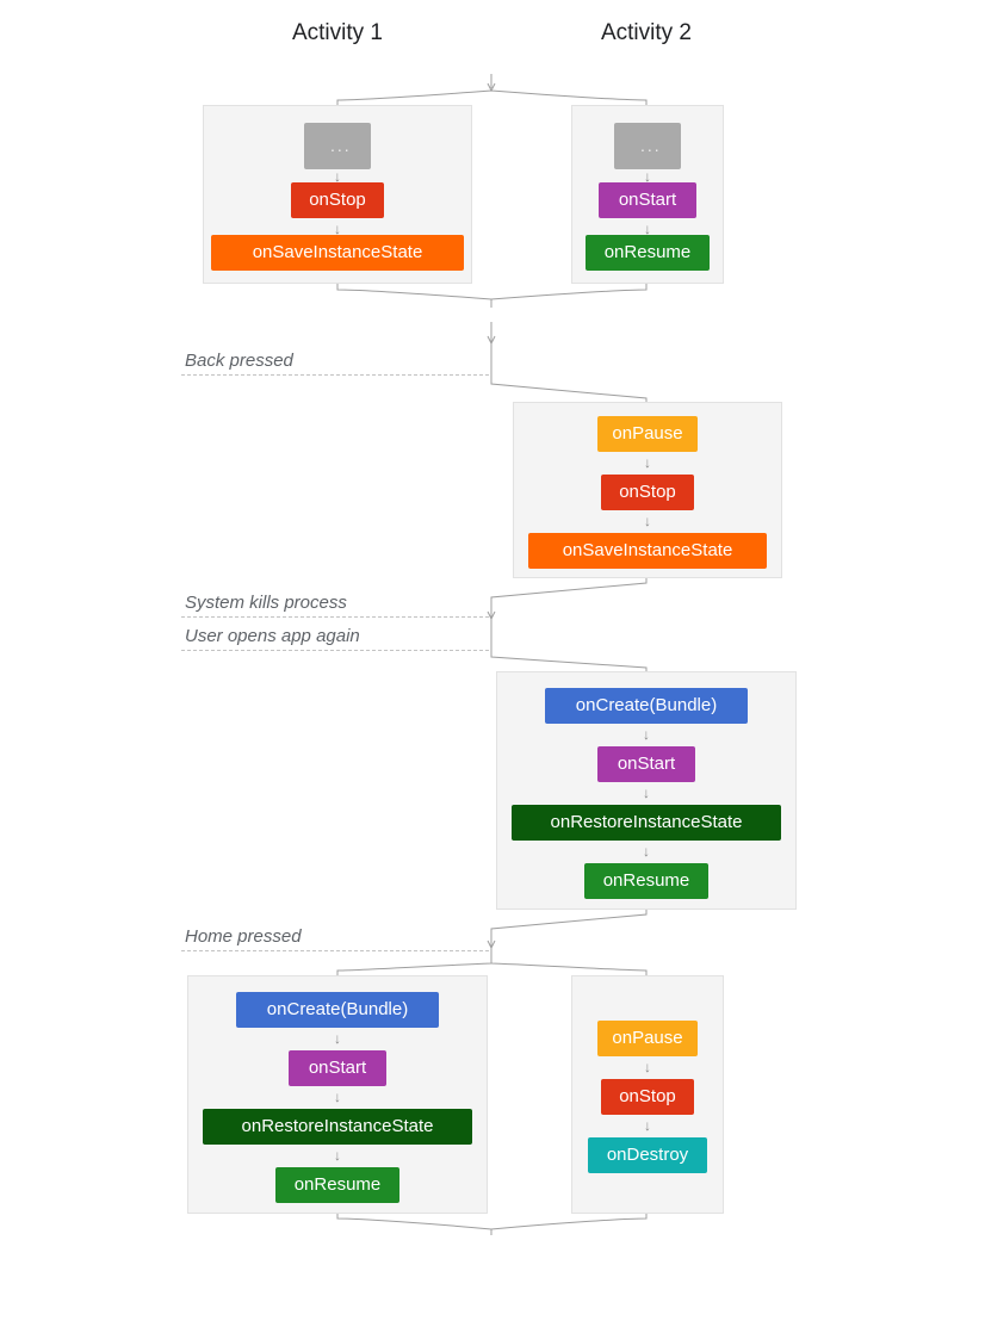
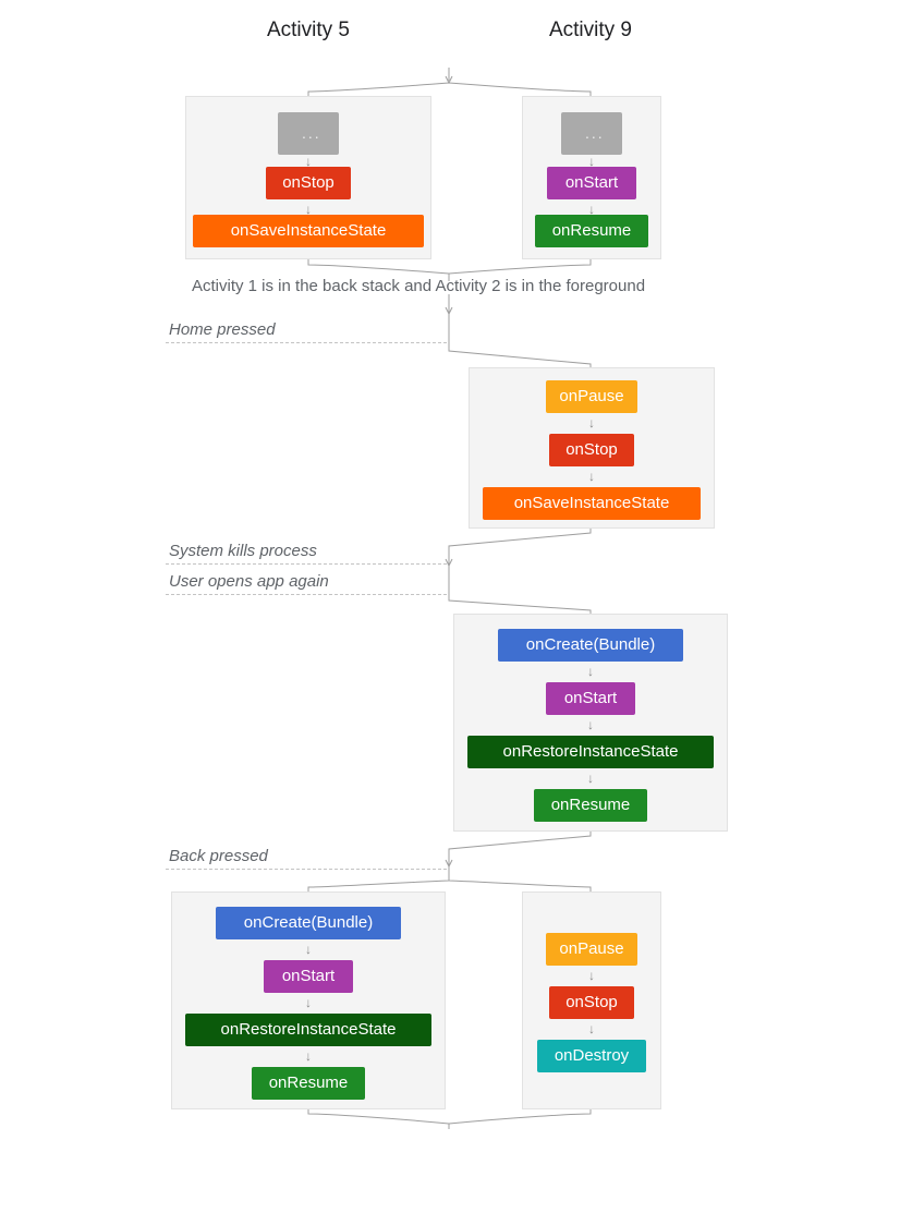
- Activity 1
+ Activity 5
- Activity 2
+ Activity 9
  ...
  ↓
  onStop
  ↓
  onSaveInstanceState
  ...
  ↓
  onStart
  ↓
  onResume
+ Activity 1 is in the back stack and Activity 2 is in the foreground
- Back pressed
+ Home pressed
  onPause
  ↓
  onStop
  ↓
  onSaveInstanceState
  System kills process
  User opens app again
  onCreate(Bundle)
  ↓
  onStart
  ↓
  onRestoreInstanceState
  ↓
  onResume
- Home pressed
+ Back pressed
  onCreate(Bundle)
  ↓
  onStart
  ↓
  onRestoreInstanceState
  ↓
  onResume
  onPause
  ↓
  onStop
  ↓
  onDestroy
